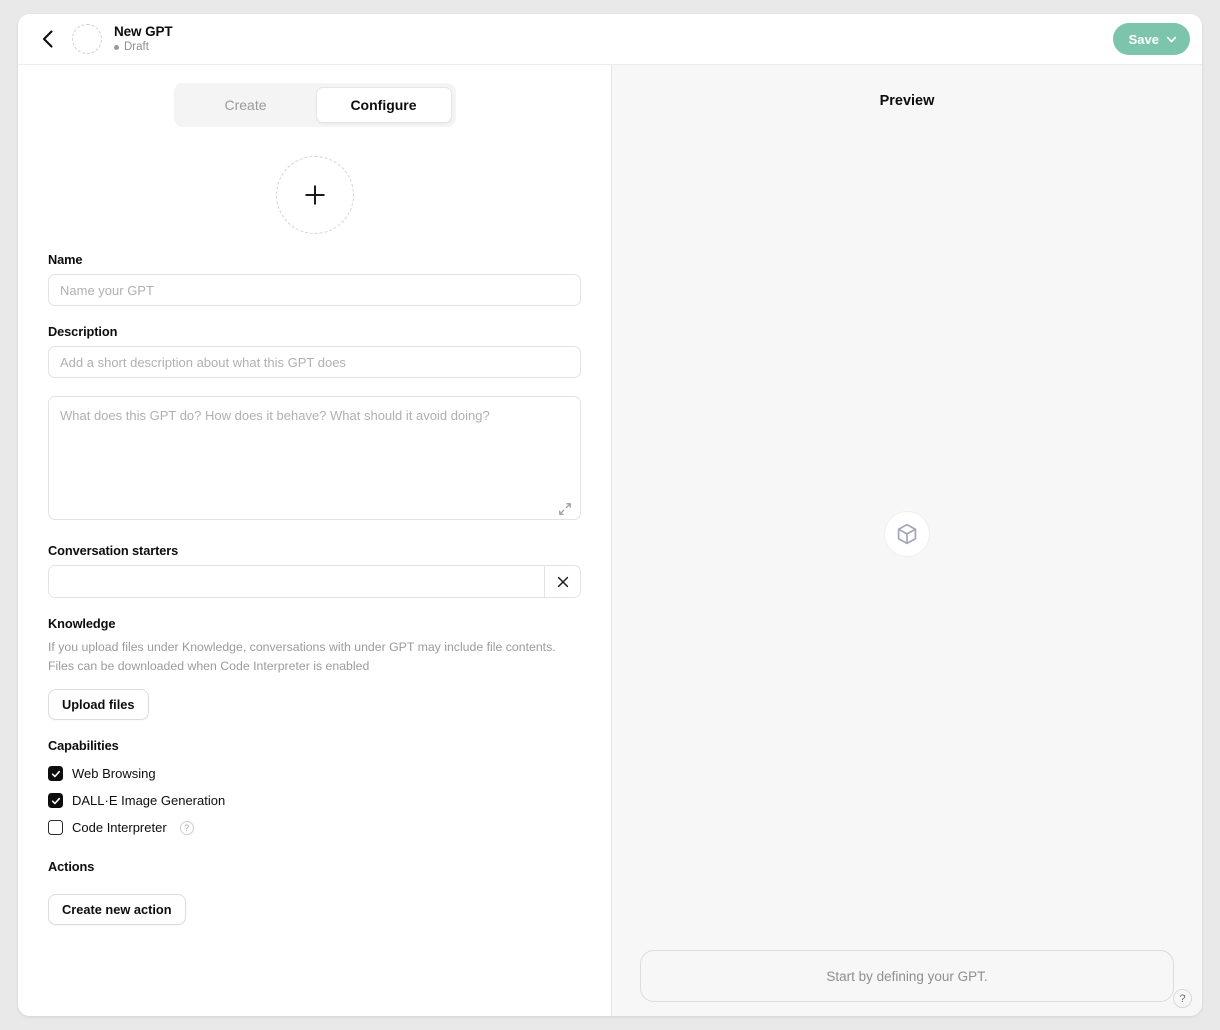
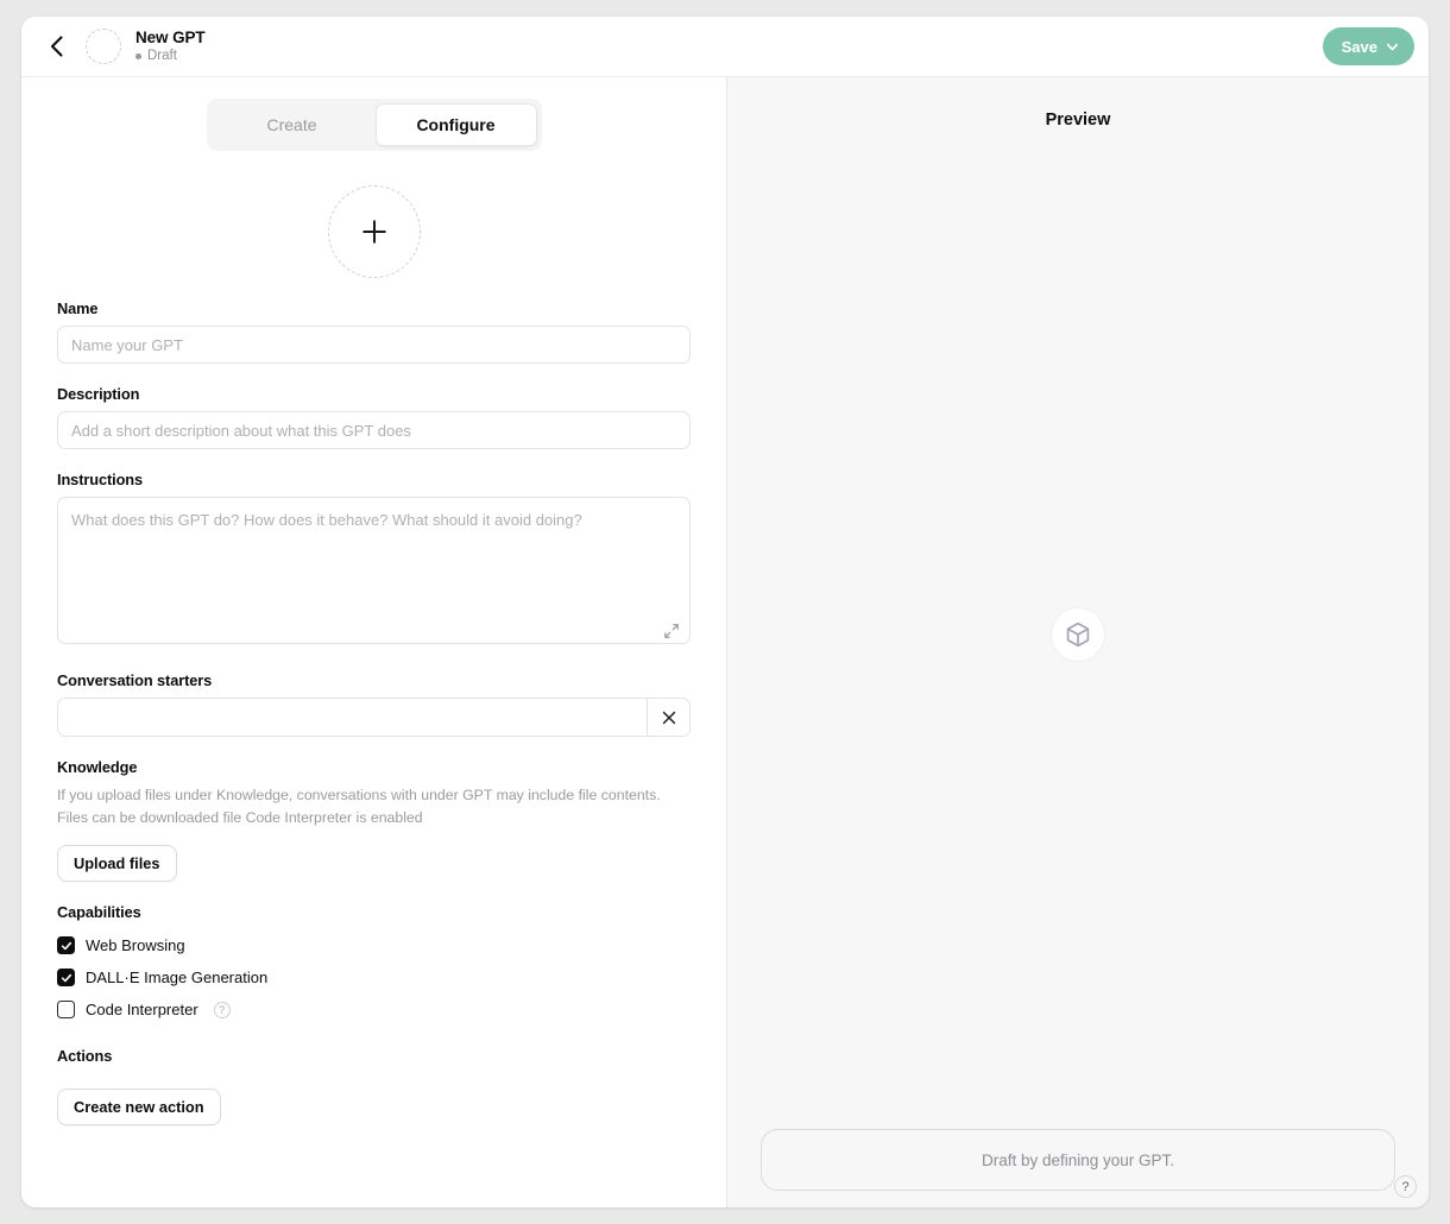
  New GPT
  Draft
  Save
  Create
  Configure
  Name
  Name your GPT
  Description
  Add a short description about what this GPT does
+ Instructions
  What does this GPT do? How does it behave? What should it avoid doing?
  Conversation starters
  Knowledge
  If you upload files under Knowledge, conversations with under GPT may include file contents.
- Files can be downloaded when Code Interpreter is enabled
+ Files can be downloaded file Code Interpreter is enabled
  Upload files
  Capabilities
  Web Browsing
  DALL·E Image Generation
  Code Interpreter
  ?
  Actions
  Create new action
  Preview
- Start by defining your GPT.
+ Draft by defining your GPT.
  ?
